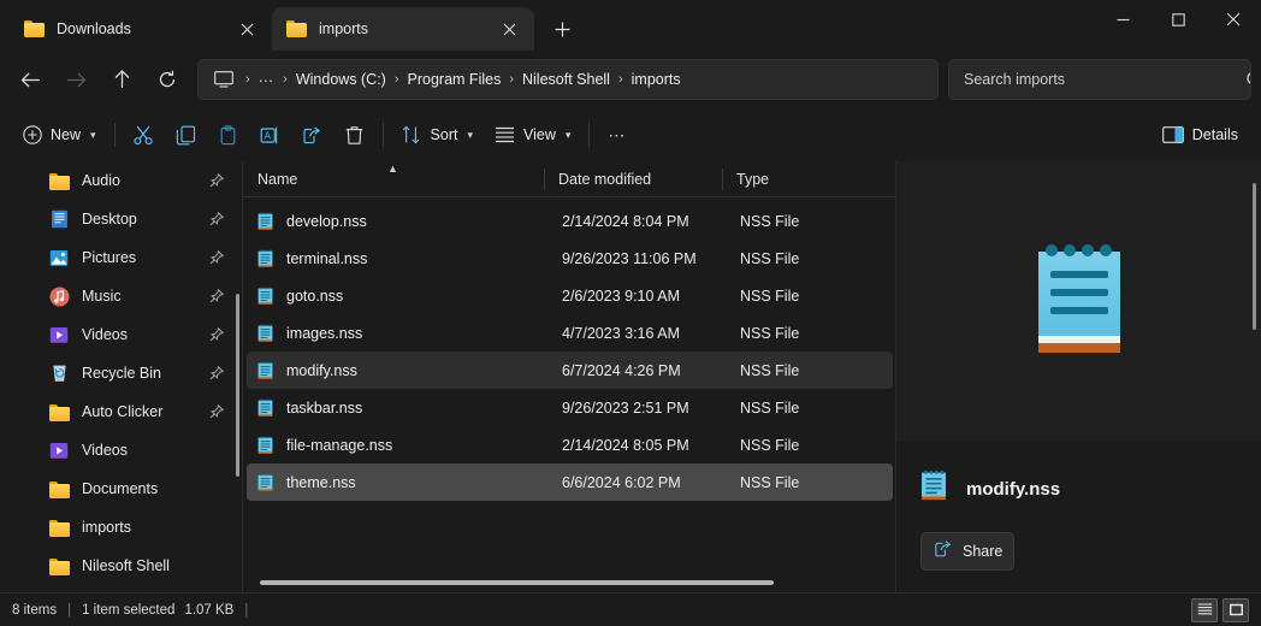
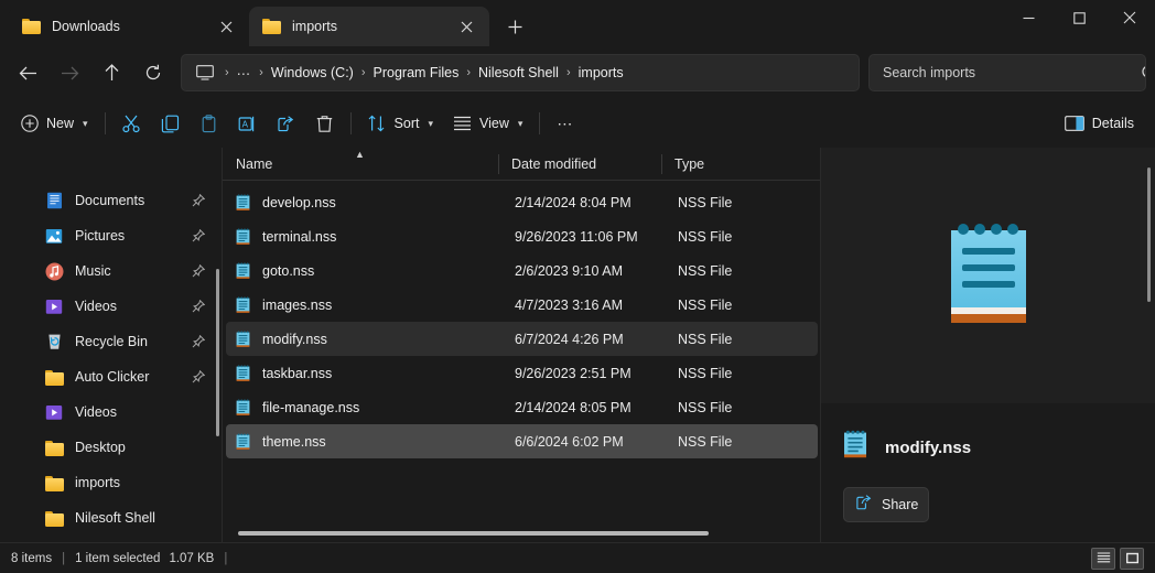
  Downloads
  imports
  ›
  ⋯
  ›
  Windows (C:)
  ›
  Program Files
  ›
  Nilesoft Shell
  ›
  imports
  Search imports
  New
  ▾
  A
  Sort
  ▾
  View
  ▾
  ⋯
  Details
- Audio
- Desktop
+ Documents
  Pictures
  Music
  Videos
  Recycle Bin
  Auto Clicker
  Videos
- Documents
+ Desktop
  imports
  Nilesoft Shell
  Name
  ▲
  Date modified
  Type
  develop.nss
  2/14/2024 8:04 PM
  NSS File
  terminal.nss
  9/26/2023 11:06 PM
  NSS File
  goto.nss
  2/6/2023 9:10 AM
  NSS File
  images.nss
  4/7/2023 3:16 AM
  NSS File
  modify.nss
  6/7/2024 4:26 PM
  NSS File
  taskbar.nss
  9/26/2023 2:51 PM
  NSS File
  file-manage.nss
  2/14/2024 8:05 PM
  NSS File
  theme.nss
  6/6/2024 6:02 PM
  NSS File
  modify.nss
  Share
  8 items
  |
  1 item selected
  1.07 KB
  |
